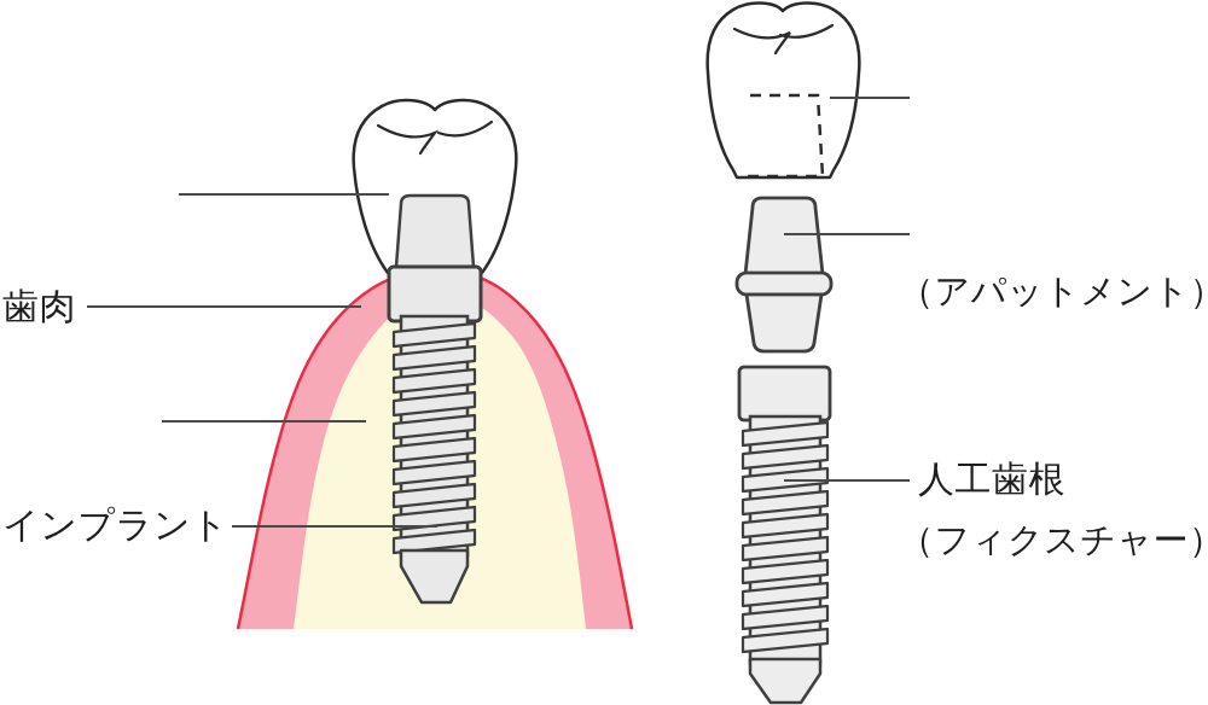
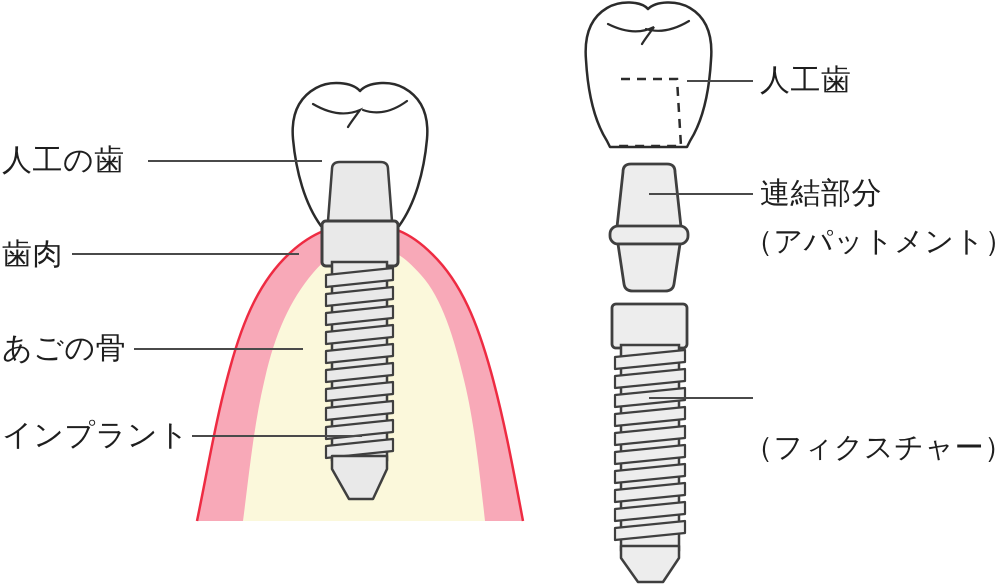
+ 人工の歯
  歯肉
+ あごの骨
  インプラント
+ 人工歯
+ 連結部分
  （アパットメント
- 人工歯根
  （フィクスチャー）
